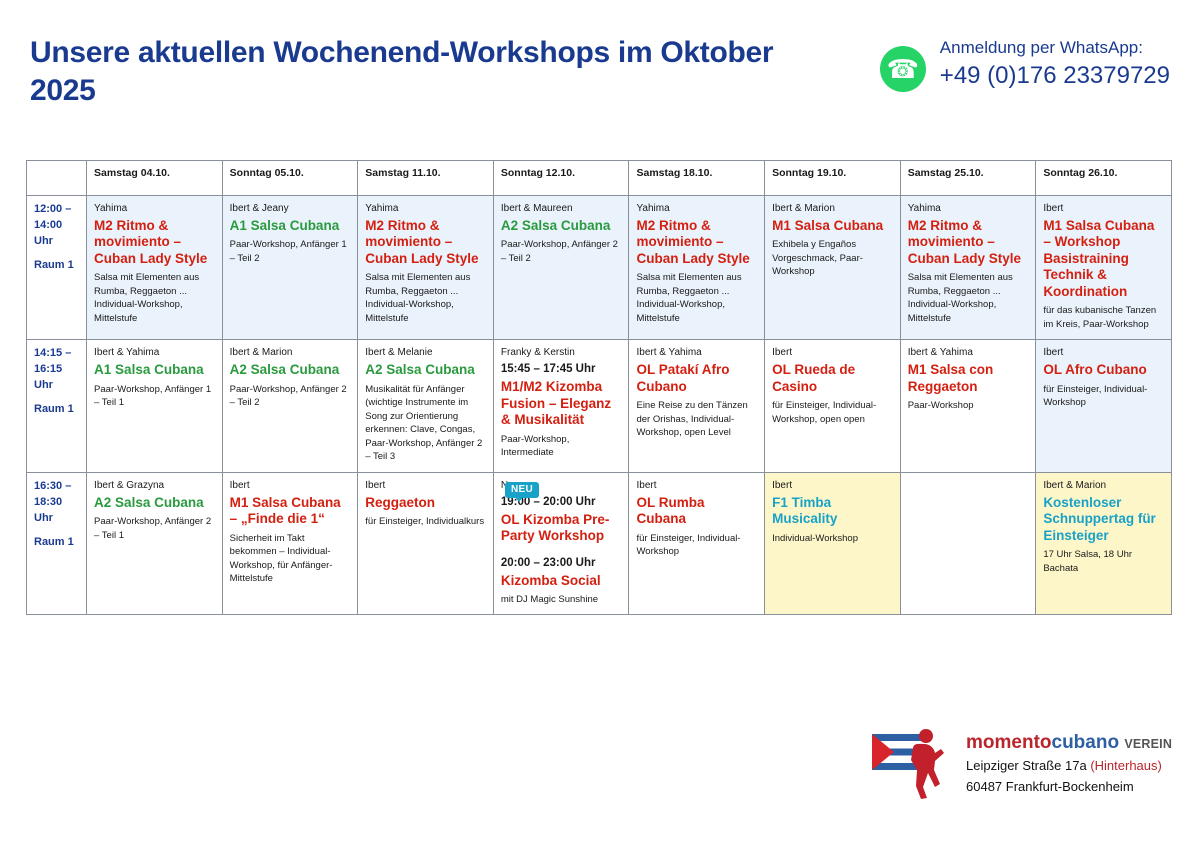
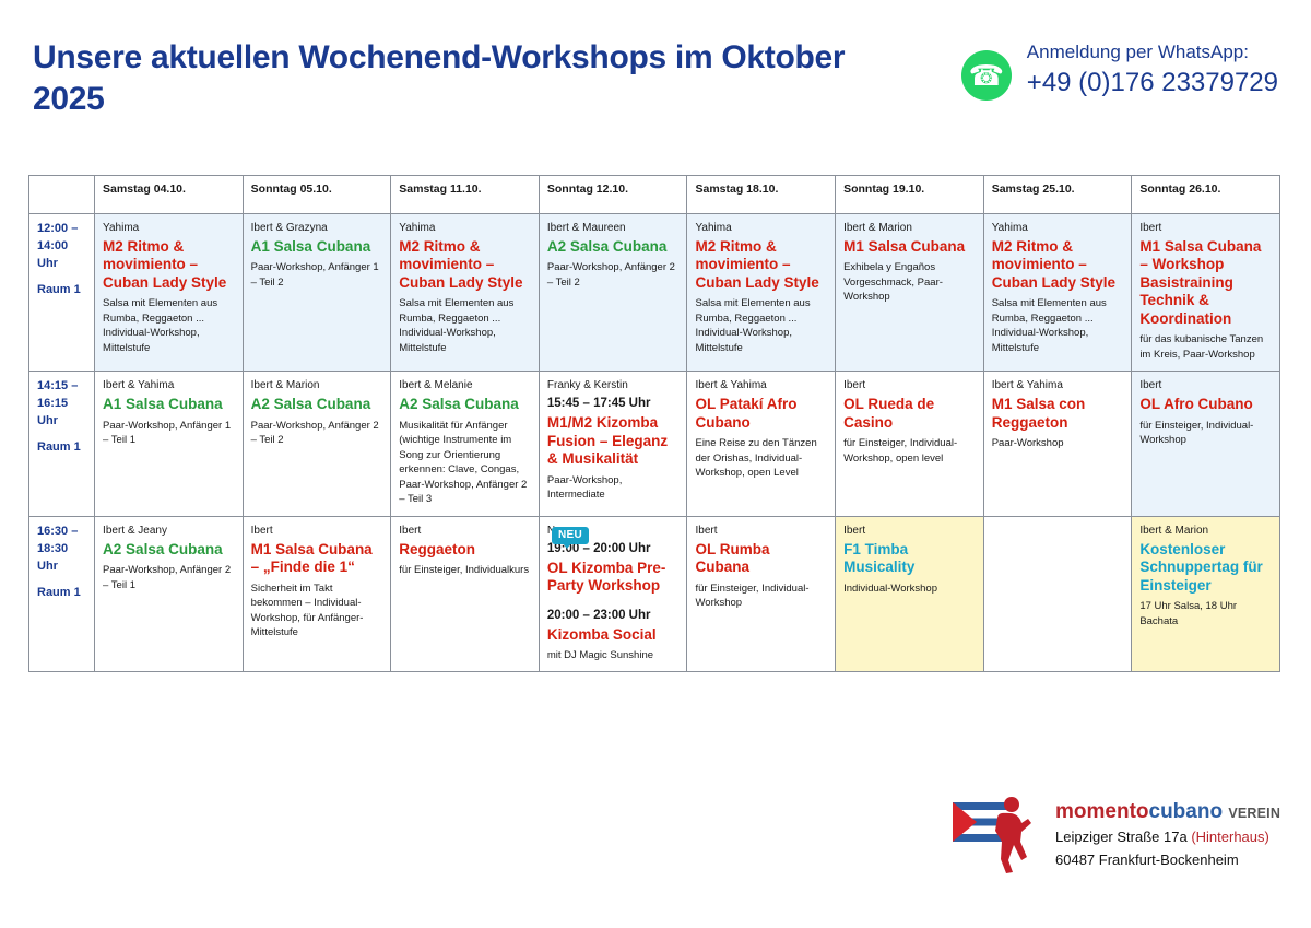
  Unsere aktuellen Wochenend-Workshops im Oktober 2025
  ☎
  Anmeldung per WhatsApp:
  +49 (0)176 23379729
  	Samstag 04.10.	Sonntag 05.10.	Samstag 11.10.	Sonntag 12.10.	Samstag 18.10.	Sonntag 19.10.	Samstag 25.10.	Sonntag 26.10.
- 12:00 – 14:00 Uhr Raum 1	Yahima M2 Ritmo & movimiento – Cuban Lady Style Salsa mit Elementen aus Rumba, Reggaeton ... Individual-Workshop, Mittelstufe	Ibert & Jeany A1 Salsa Cubana Paar-Workshop, Anfänger 1 – Teil 2	Yahima M2 Ritmo & movimiento – Cuban Lady Style Salsa mit Elementen aus Rumba, Reggaeton ... Individual-Workshop, Mittelstufe	Ibert & Maureen A2 Salsa Cubana Paar-Workshop, Anfänger 2 – Teil 2	Yahima M2 Ritmo & movimiento – Cuban Lady Style Salsa mit Elementen aus Rumba, Reggaeton ... Individual-Workshop, Mittelstufe	Ibert & Marion M1 Salsa Cubana Exhibela y Engaños Vorgeschmack, Paar-Workshop	Yahima M2 Ritmo & movimiento – Cuban Lady Style Salsa mit Elementen aus Rumba, Reggaeton ... Individual-Workshop, Mittelstufe	Ibert M1 Salsa Cubana – Workshop Basistraining Technik & Koordination für das kubanische Tanzen im Kreis, Paar-Workshop
+ 12:00 – 14:00 Uhr Raum 1	Yahima M2 Ritmo & movimiento – Cuban Lady Style Salsa mit Elementen aus Rumba, Reggaeton ... Individual-Workshop, Mittelstufe	Ibert & Grazyna A1 Salsa Cubana Paar-Workshop, Anfänger 1 – Teil 2	Yahima M2 Ritmo & movimiento – Cuban Lady Style Salsa mit Elementen aus Rumba, Reggaeton ... Individual-Workshop, Mittelstufe	Ibert & Maureen A2 Salsa Cubana Paar-Workshop, Anfänger 2 – Teil 2	Yahima M2 Ritmo & movimiento – Cuban Lady Style Salsa mit Elementen aus Rumba, Reggaeton ... Individual-Workshop, Mittelstufe	Ibert & Marion M1 Salsa Cubana Exhibela y Engaños Vorgeschmack, Paar-Workshop	Yahima M2 Ritmo & movimiento – Cuban Lady Style Salsa mit Elementen aus Rumba, Reggaeton ... Individual-Workshop, Mittelstufe	Ibert M1 Salsa Cubana – Workshop Basistraining Technik & Koordination für das kubanische Tanzen im Kreis, Paar-Workshop
- 14:15 – 16:15 Uhr Raum 1	Ibert & Yahima A1 Salsa Cubana Paar-Workshop, Anfänger 1 – Teil 1	Ibert & Marion A2 Salsa Cubana Paar-Workshop, Anfänger 2 – Teil 2	Ibert & Melanie A2 Salsa Cubana Musikalität für Anfänger (wichtige Instrumente im Song zur Orientierung erkennen: Clave, Congas, Paar-Workshop, Anfänger 2 – Teil 3	Franky & Kerstin 15:45 – 17:45 Uhr M1/M2 Kizomba Fusion – Eleganz & Musikalität Paar-Workshop, Intermediate	Ibert & Yahima OL Patakí Afro Cubano Eine Reise zu den Tänzen der Orishas, Individual-Workshop, open Level	Ibert OL Rueda de Casino für Einsteiger, Individual-Workshop, open open	Ibert & Yahima M1 Salsa con Reggaeton Paar-Workshop	Ibert OL Afro Cubano für Einsteiger, Individual-Workshop
+ 14:15 – 16:15 Uhr Raum 1	Ibert & Yahima A1 Salsa Cubana Paar-Workshop, Anfänger 1 – Teil 1	Ibert & Marion A2 Salsa Cubana Paar-Workshop, Anfänger 2 – Teil 2	Ibert & Melanie A2 Salsa Cubana Musikalität für Anfänger (wichtige Instrumente im Song zur Orientierung erkennen: Clave, Congas, Paar-Workshop, Anfänger 2 – Teil 3	Franky & Kerstin 15:45 – 17:45 Uhr M1/M2 Kizomba Fusion – Eleganz & Musikalität Paar-Workshop, Intermediate	Ibert & Yahima OL Patakí Afro Cubano Eine Reise zu den Tänzen der Orishas, Individual-Workshop, open Level	Ibert OL Rueda de Casino für Einsteiger, Individual-Workshop, open level	Ibert & Yahima M1 Salsa con Reggaeton Paar-Workshop	Ibert OL Afro Cubano für Einsteiger, Individual-Workshop
- 16:30 – 18:30 Uhr Raum 1	Ibert & Grazyna A2 Salsa Cubana Paar-Workshop, Anfänger 2 – Teil 1	Ibert M1 Salsa Cubana – „Finde die 1“ Sicherheit im Takt bekommen – Individual-Workshop, für Anfänger-Mittelstufe	Ibert Reggaeton für Einsteiger, Individualkurs	190 – 20:00 Uhr OL Kizomba Pre-Party Workshop 20:00 – 23:00 Uhr Kizomba Social mit DJ Magic Sunshine	Ibert OL Rumba Cubana für Einsteiger, Individual-Workshop	Ibert F1 Timba Musicality Individual-Workshop		Ibert & Marion Kostenloser Schnuppertag für Einsteiger 17 Uhr Salsa, 18 Uhr Bachata
+ 16:30 – 18:30 Uhr Raum 1	Ibert & Jeany A2 Salsa Cubana Paar-Workshop, Anfänger 2 – Teil 1	Ibert M1 Salsa Cubana – „Finde die 1“ Sicherheit im Takt bekommen – Individual-Workshop, für Anfänger-Mittelstufe	Ibert Reggaeton für Einsteiger, Individualkurs	190 – 20:00 Uhr OL Kizomba Pre-Party Workshop 20:00 – 23:00 Uhr Kizomba Social mit DJ Magic Sunshine	Ibert OL Rumba Cubana für Einsteiger, Individual-Workshop	Ibert F1 Timba Musicality Individual-Workshop		Ibert & Marion Kostenloser Schnuppertag für Einsteiger 17 Uhr Salsa, 18 Uhr Bachata
  NEU
  momentocubano VEREIN
  Leipziger Straße 17a (Hinterhaus)
  60487 Frankfurt-Bockenheim
